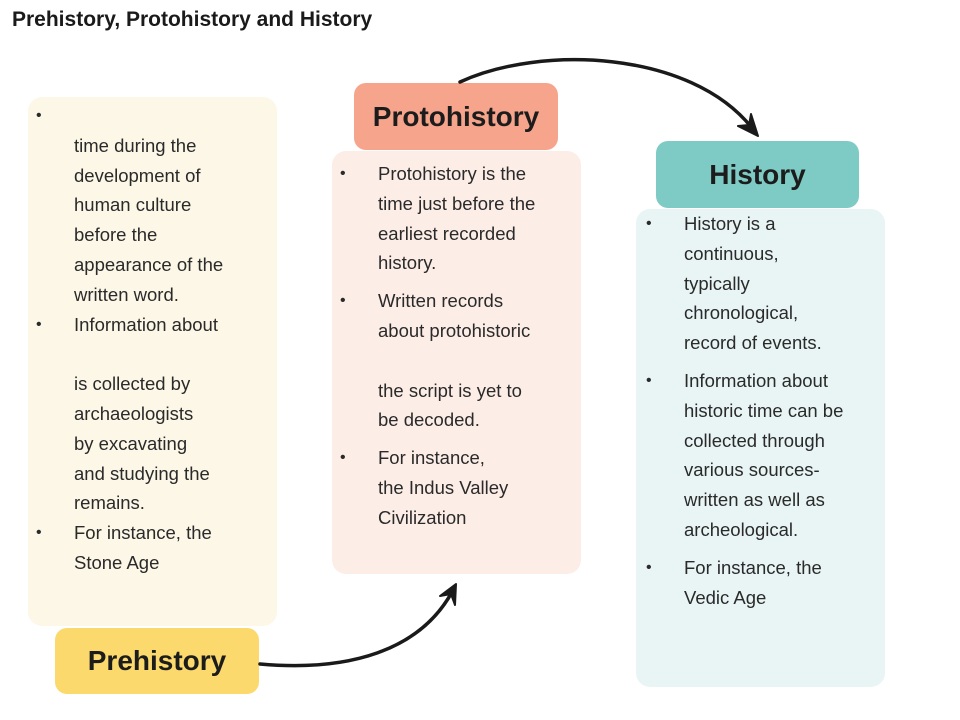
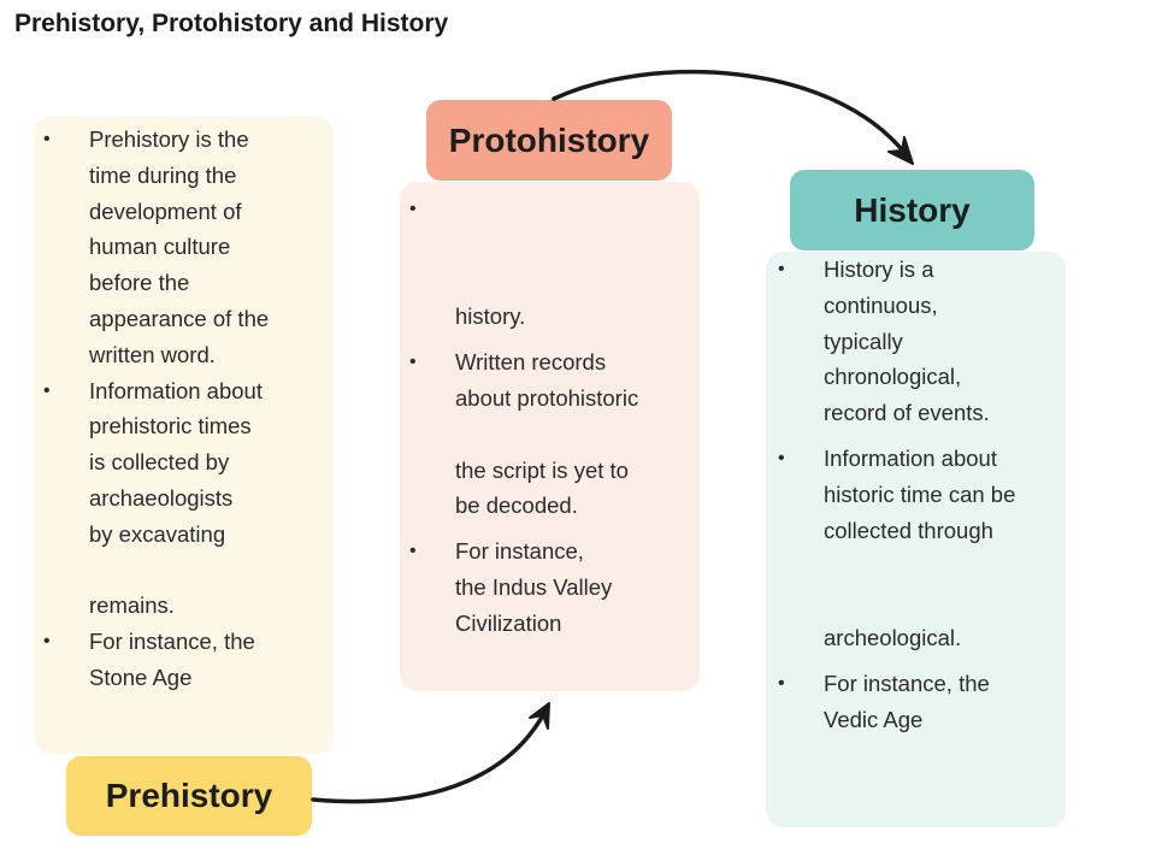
  Prehistory, Protohistory and History
  •
+ Prehistory is the
  time during the
  development of
  human culture
  before the
  appearance of the
  written word.
  •
  Information about
+ prehistoric times
  is collected by
  archaeologists
  by excavating
- and studying the
  remains.
  •
  For instance, the
  Stone Age
  Prehistory
  Protohistory
  •
- Protohistory is the
- time just before the
- earliest recorded
  history.
  •
  Written records
  about protohistoric
  the script is yet to
  be decoded.
  •
  For instance,
  the Indus Valley
  Civilization
  History
  •
  History is a
  continuous,
  typically
  chronological,
  record of events.
  •
  Information about
  historic time can be
  collected through
- various sources-
- written as well as
  archeological.
  •
  For instance, the
  Vedic Age
